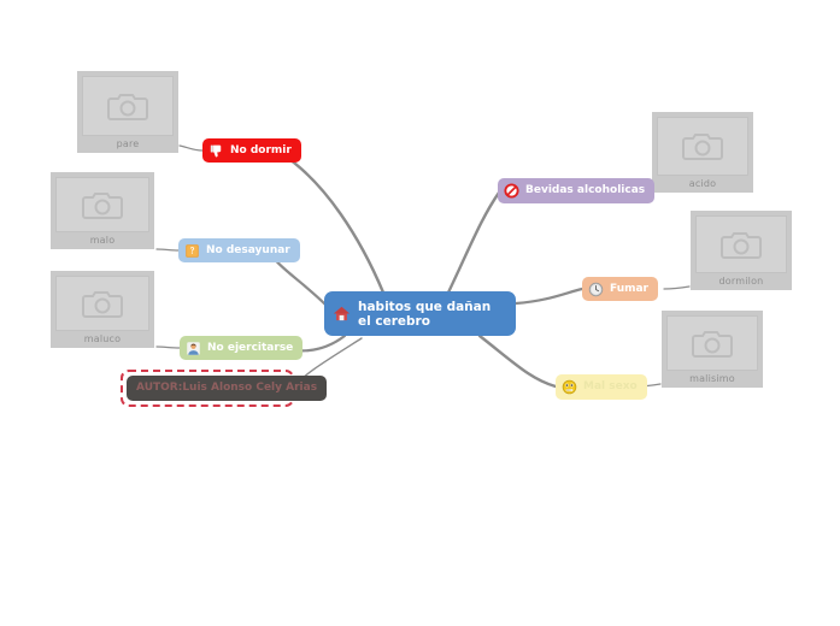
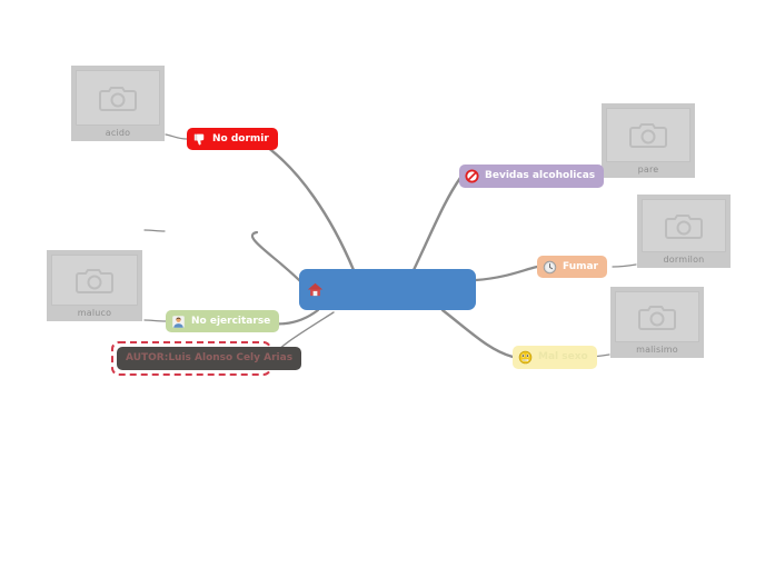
- pare
+ acido
- malo
  maluco
- acido
+ pare
  dormilon
  malisimo
- habitos que dañan el cerebro
  No dormir
- No desayunar
  No ejercitarse
  AUTOR:Luis Alonso Cely Arias
  Bevidas alcoholicas
  Fumar
